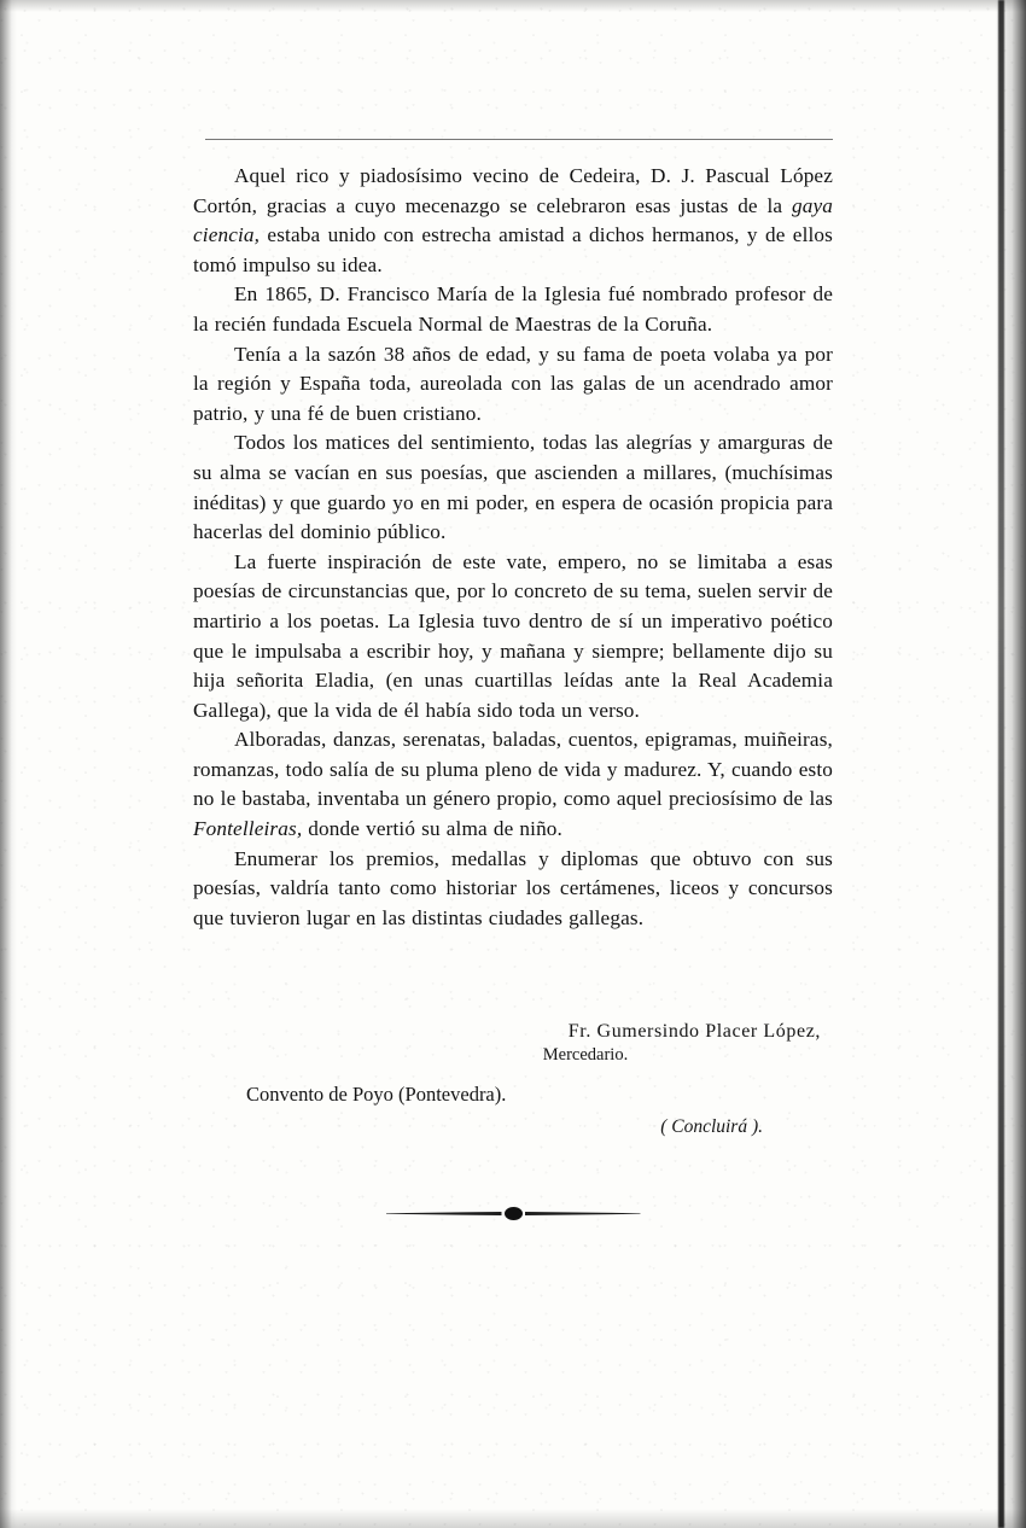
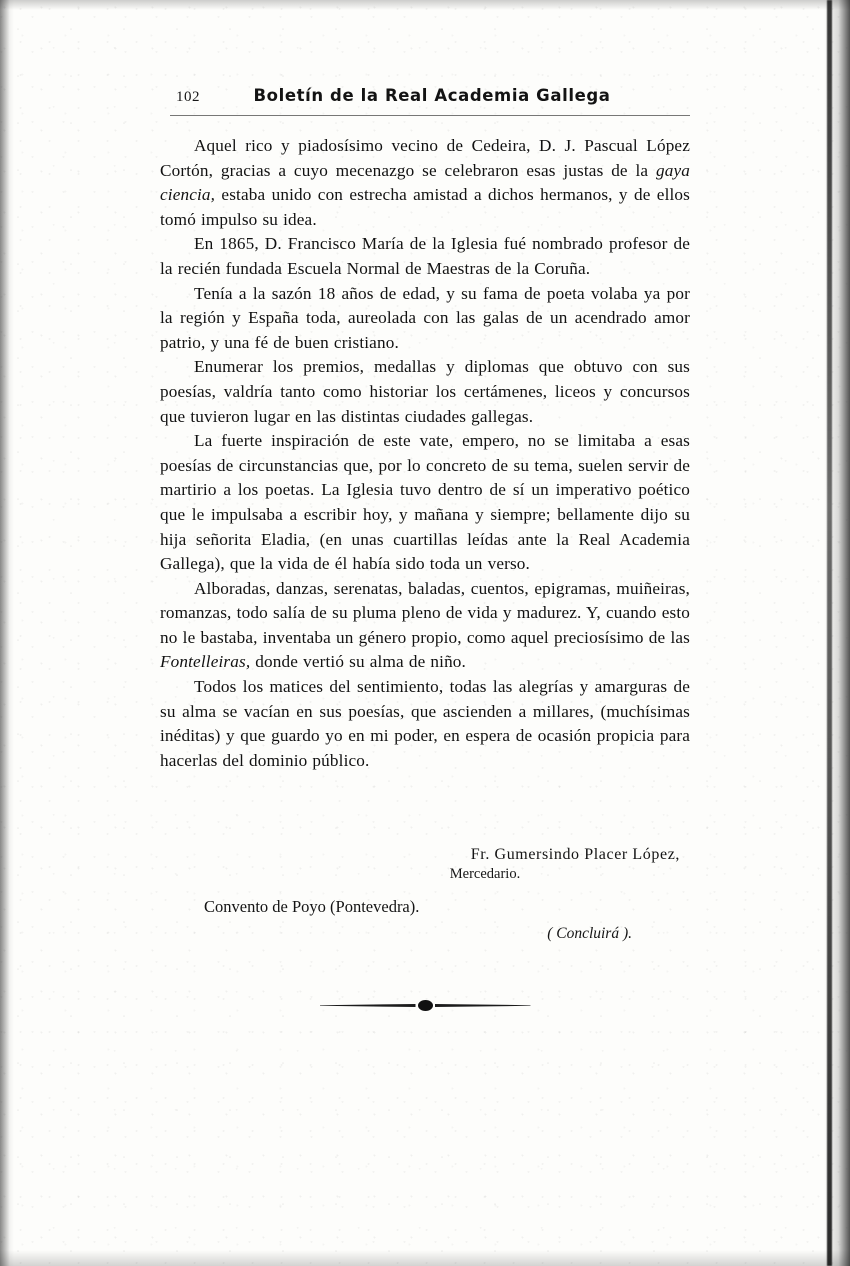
+ 102
+ Boletín de la Real Academia Gallega
  Aquel rico y piadosísimo vecino de Cedeira, D. J. Pascual López Cortón, gracias a cuyo mecenazgo se celebraron esas justas de la gaya ciencia, estaba unido con estrecha amistad a dichos hermanos, y de ellos tomó impulso su idea.
  En 1865, D. Francisco María de la Iglesia fué nombrado profesor de la recién fundada Escuela Normal de Maestras de la Coruña.
- Tenía a la sazón 38 años de edad, y su fama de poeta volaba ya por la región y España toda, aureolada con las galas de un acendrado amor patrio, y una fé de buen cristiano.
+ Tenía a la sazón 18 años de edad, y su fama de poeta volaba ya por la región y España toda, aureolada con las galas de un acendrado amor patrio, y una fé de buen cristiano.
- Todos los matices del sentimiento, todas las alegrías y amarguras de su alma se vacían en sus poesías, que ascienden a millares, (muchísimas inéditas) y que guardo yo en mi poder, en espera de ocasión propicia para hacerlas del dominio público.
+ Enumerar los premios, medallas y diplomas que obtuvo con sus poesías, valdría tanto como historiar los certámenes, liceos y concursos que tuvieron lugar en las distintas ciudades gallegas.
  La fuerte inspiración de este vate, empero, no se limitaba a esas poesías de circunstancias que, por lo concreto de su tema, suelen servir de martirio a los poetas. La Iglesia tuvo dentro de sí un imperativo poético que le impulsaba a escribir hoy, y mañana y siempre; bellamente dijo su hija señorita Eladia, (en unas cuartillas leídas ante la Real Academia Gallega), que la vida de él había sido toda un verso.
  Alboradas, danzas, serenatas, baladas, cuentos, epigramas, muiñeiras, romanzas, todo salía de su pluma pleno de vida y madurez. Y, cuando esto no le bastaba, inventaba un género propio, como aquel preciosísimo de las Fontelleiras, donde vertió su alma de niño.
- Enumerar los premios, medallas y diplomas que obtuvo con sus poesías, valdría tanto como historiar los certámenes, liceos y concursos que tuvieron lugar en las distintas ciudades gallegas.
+ Todos los matices del sentimiento, todas las alegrías y amarguras de su alma se vacían en sus poesías, que ascienden a millares, (muchísimas inéditas) y que guardo yo en mi poder, en espera de ocasión propicia para hacerlas del dominio público.
  Fr. Gumersindo Placer López,
  Mercedario.
  Convento de Poyo (Pontevedra).
  ( Concluirá ).
